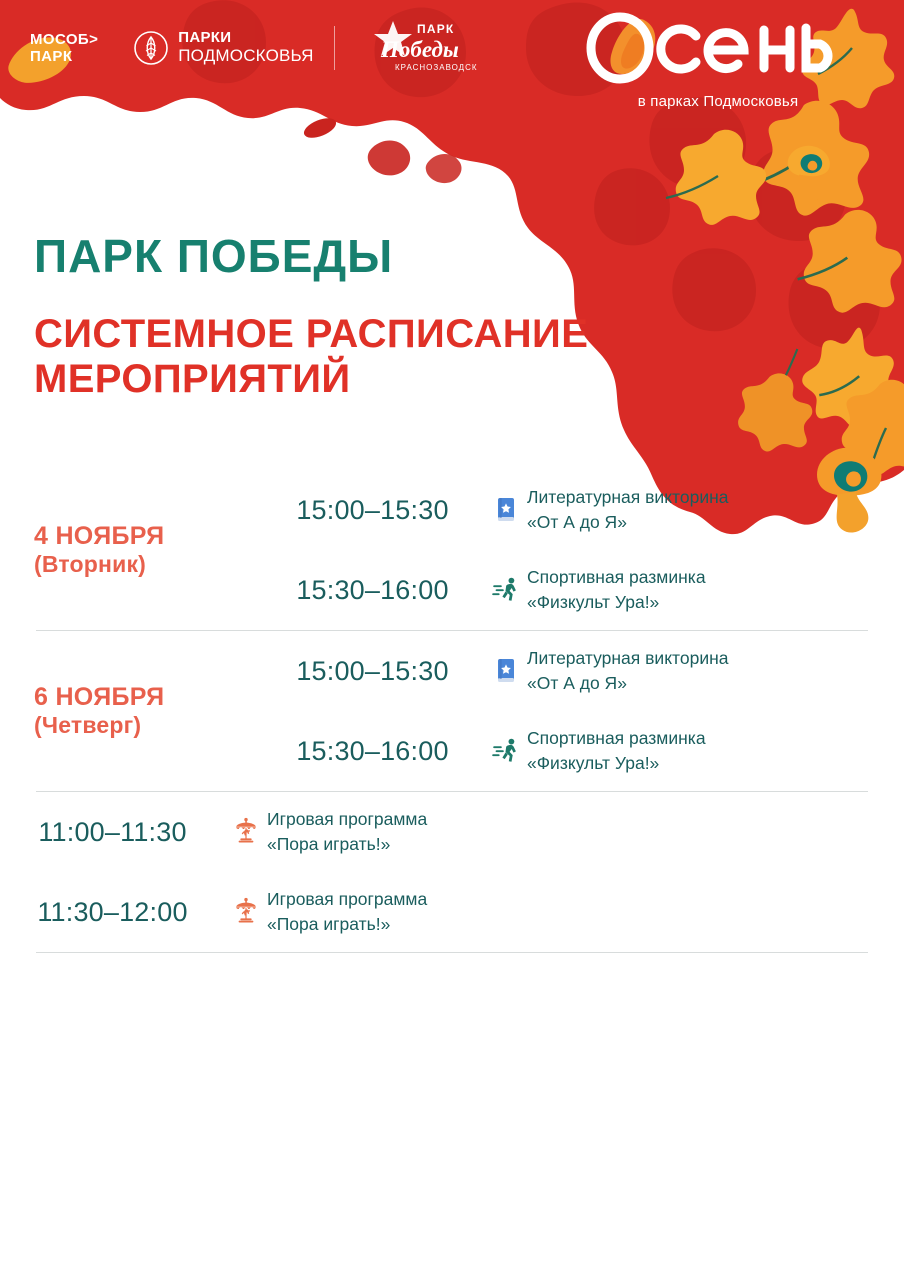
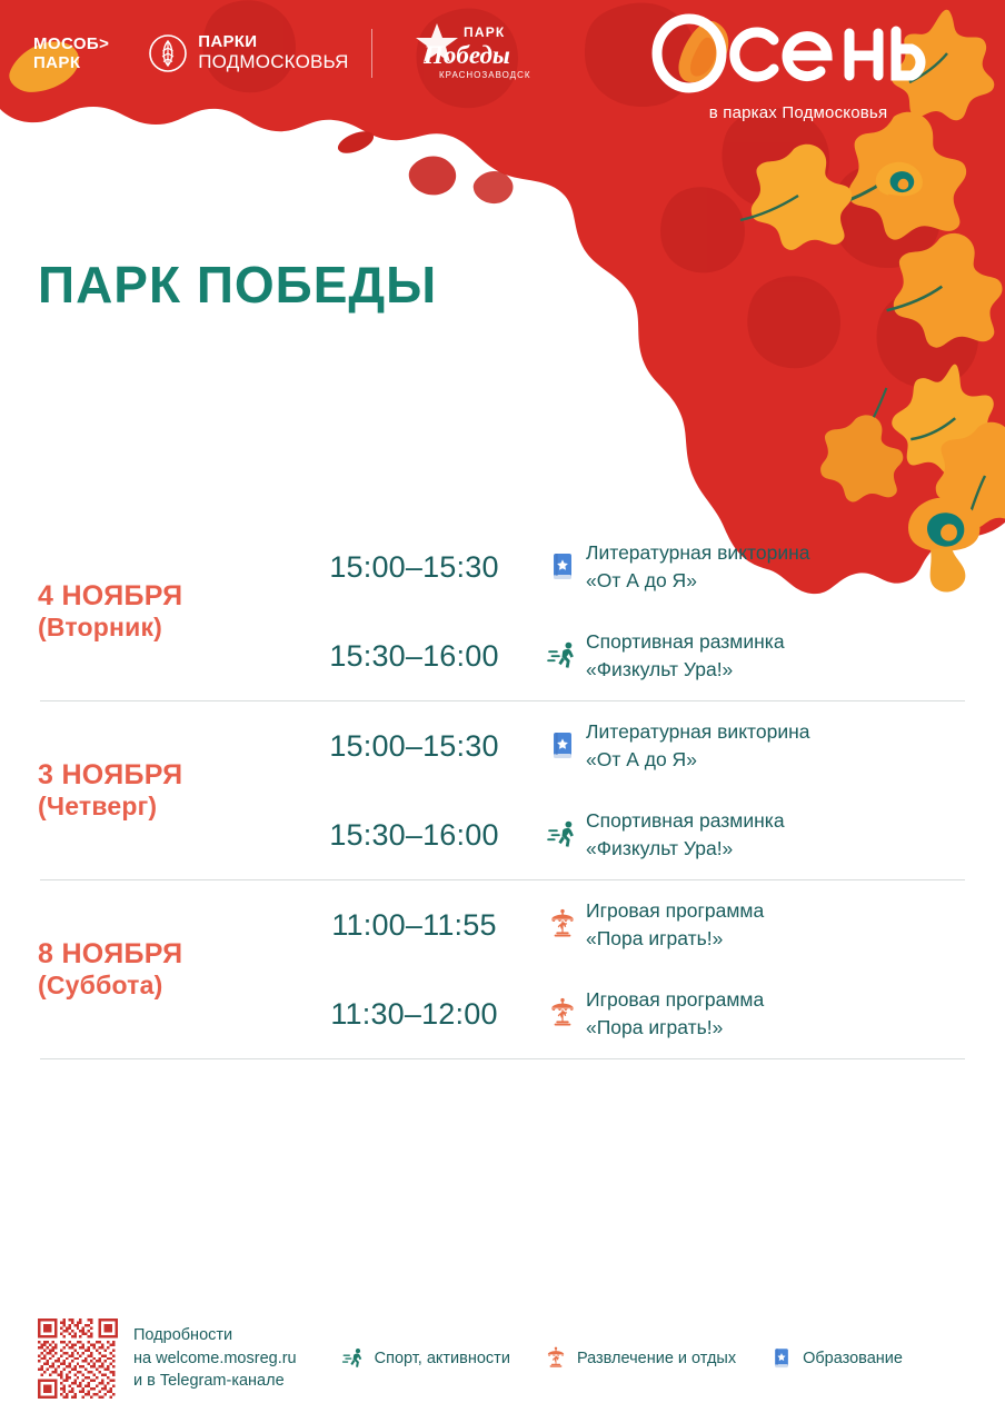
  МОСОБ>
  ПАРК
  ПАРКИ
  ПОДМОСКОВЬЯ
  ПАРК
  Победы
  КРАСНОЗАВОДСК
  в парках Подмосковья
  ПАРК ПОБЕДЫ
- СИСТЕМНОЕ РАСПИСАНИЕ
- МЕРОПРИЯТИЙ
  4 НОЯБРЯ
  (Вторник)
  15:00–15:30
  Литературная викторина
  «От А до Я»
  15:30–16:00
  Спортивная разминка
  «Физкульт Ура!»
- 6 НОЯБРЯ
+ 3 НОЯБРЯ
  (Четверг)
  15:00–15:30
  Литературная викторина
  «От А до Я»
  15:30–16:00
  Спортивная разминка
  «Физкульт Ура!»
+ 8 НОЯБРЯ
+ (Суббота)
- 11:00–11:30
+ 11:00–11:55
  Игровая программа
  «Пора играть!»
  11:30–12:00
  Игровая программа
  «Пора играть!»
+ Подробности
+ на welcome.mosreg.ru
+ и в Telegram-канале
+ Спорт, активности
+ Развлечение и отдых
+ Образование
